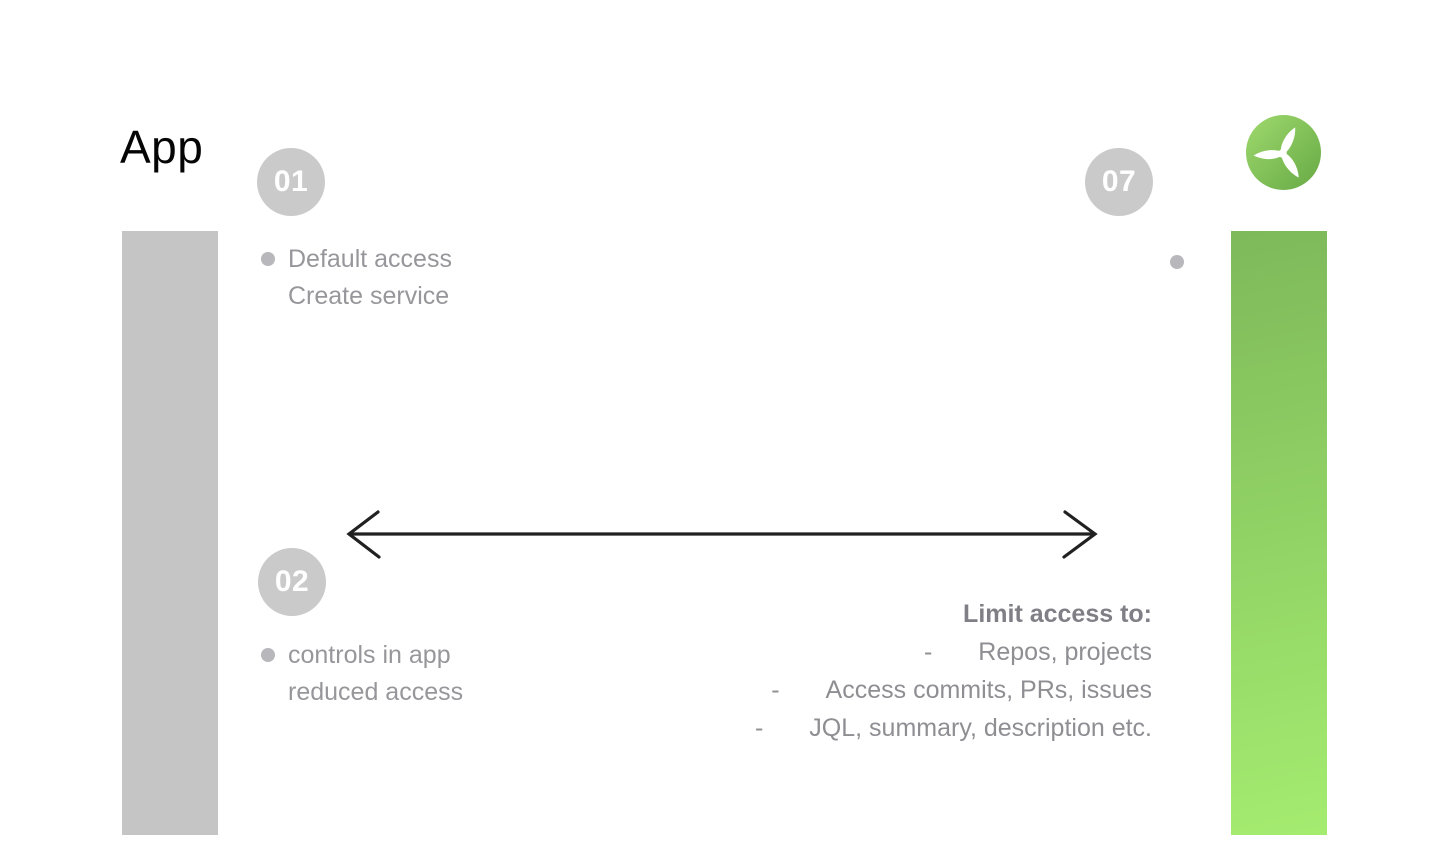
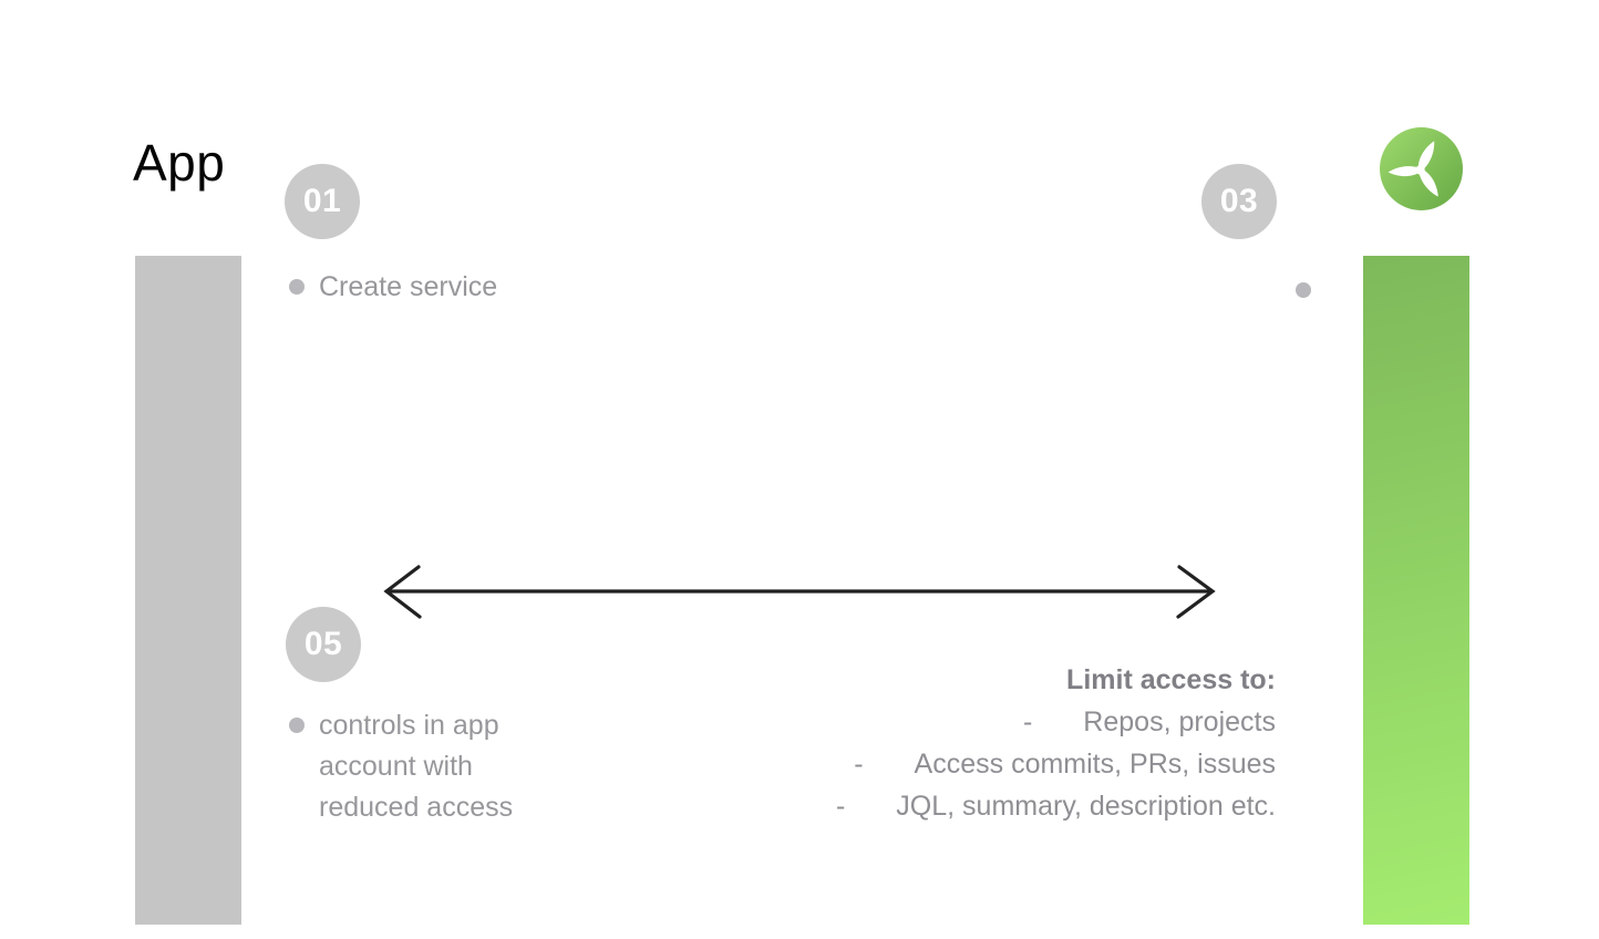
  App
  01
- 02
+ 05
- 07
+ 03
- Default access
  Create service
  controls in app
+ account with
  reduced access
  Limit access to:
  - Repos, projects
  - Access commits, PRs, issues
  - JQL, summary, description etc.
